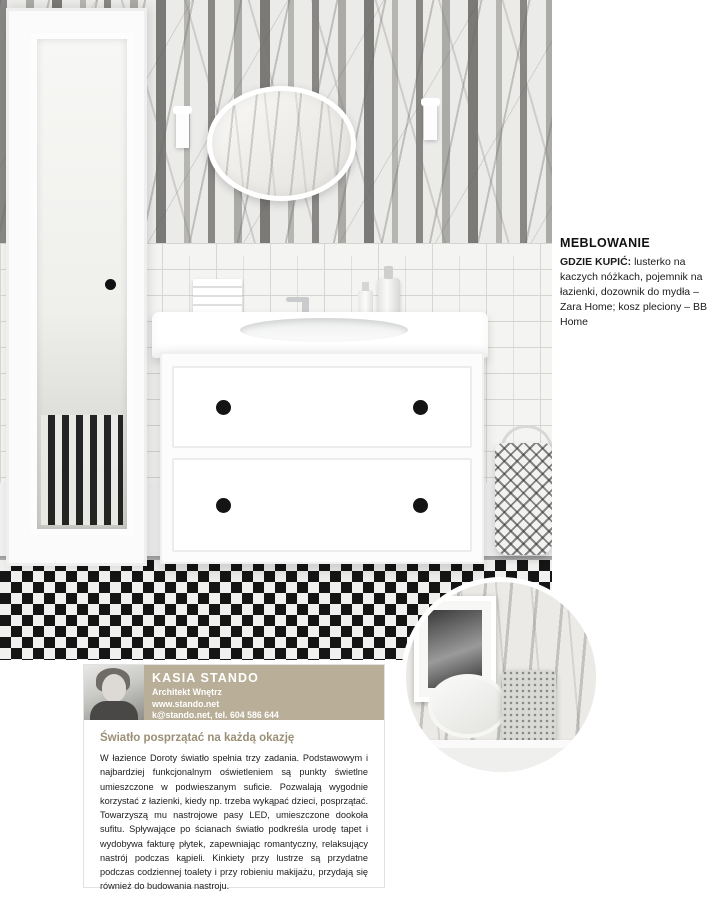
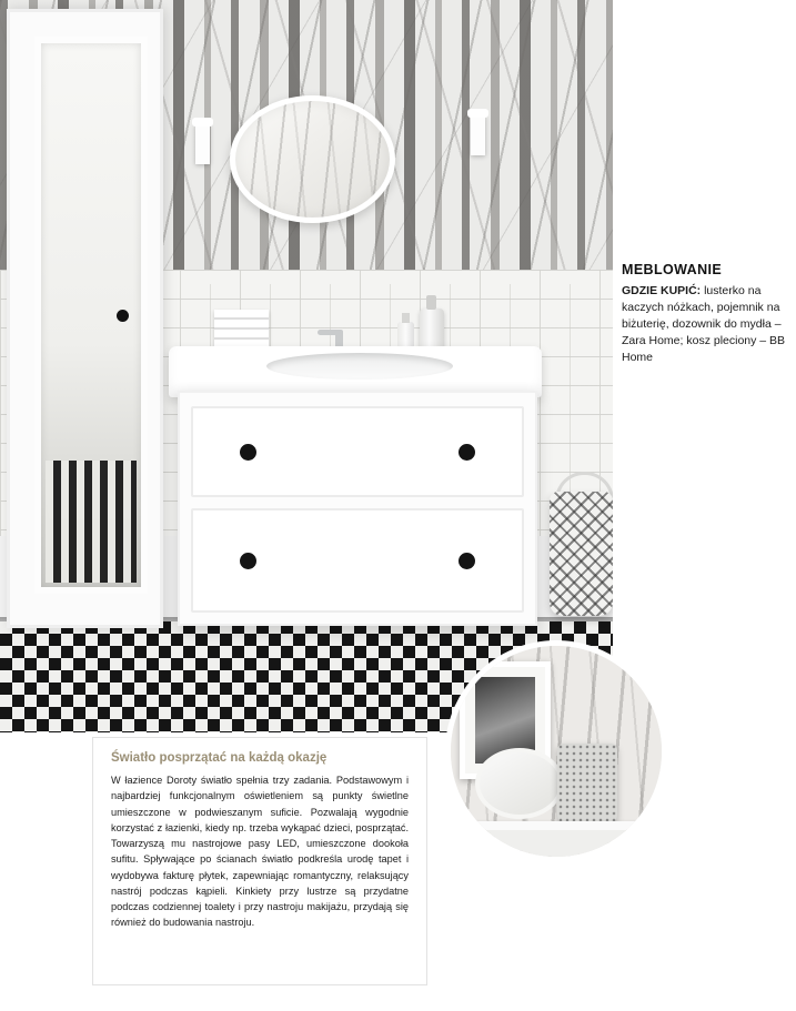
  MEBLOWANIE
- GDZIE KUPIĆ: lusterko na kaczych nóżkach, pojemnik na łazienki, dozownik do mydła – Zara Home; kosz pleciony – BB Home
+ GDZIE KUPIĆ: lusterko na kaczych nóżkach, pojemnik na biżuterię, dozownik do mydła – Zara Home; kosz pleciony – BB Home
- KASIA STANDO
- Architekt Wnętrz
- www.stando.net
- k@stando.net, tel. 604 586 644
  Światło posprzątać na każdą okazję
- W łazience Doroty światło spełnia trzy zadania. Podstawowym i najbardziej funkcjonalnym oświetleniem są punkty świetlne umieszczone w podwieszanym suficie. Pozwalają wygodnie korzystać z łazienki, kiedy np. trzeba wykąpać dzieci, posprzątać. Towarzyszą mu nastrojowe pasy LED, umieszczone dookoła sufitu. Spływające po ścianach światło podkreśla urodę tapet i wydobywa fakturę płytek, zapewniając romantyczny, relaksujący nastrój podczas kąpieli. Kinkiety przy lustrze są przydatne podczas codziennej toalety i przy robieniu makijażu, przydają się również do budowania nastroju.
+ W łazience Doroty światło spełnia trzy zadania. Podstawowym i najbardziej funkcjonalnym oświetleniem są punkty świetlne umieszczone w podwieszanym suficie. Pozwalają wygodnie korzystać z łazienki, kiedy np. trzeba wykąpać dzieci, posprzątać. Towarzyszą mu nastrojowe pasy LED, umieszczone dookoła sufitu. Spływające po ścianach światło podkreśla urodę tapet i wydobywa fakturę płytek, zapewniając romantyczny, relaksujący nastrój podczas kąpieli. Kinkiety przy lustrze są przydatne podczas codziennej toalety i przy nastroju makijażu, przydają się również do budowania nastroju.
